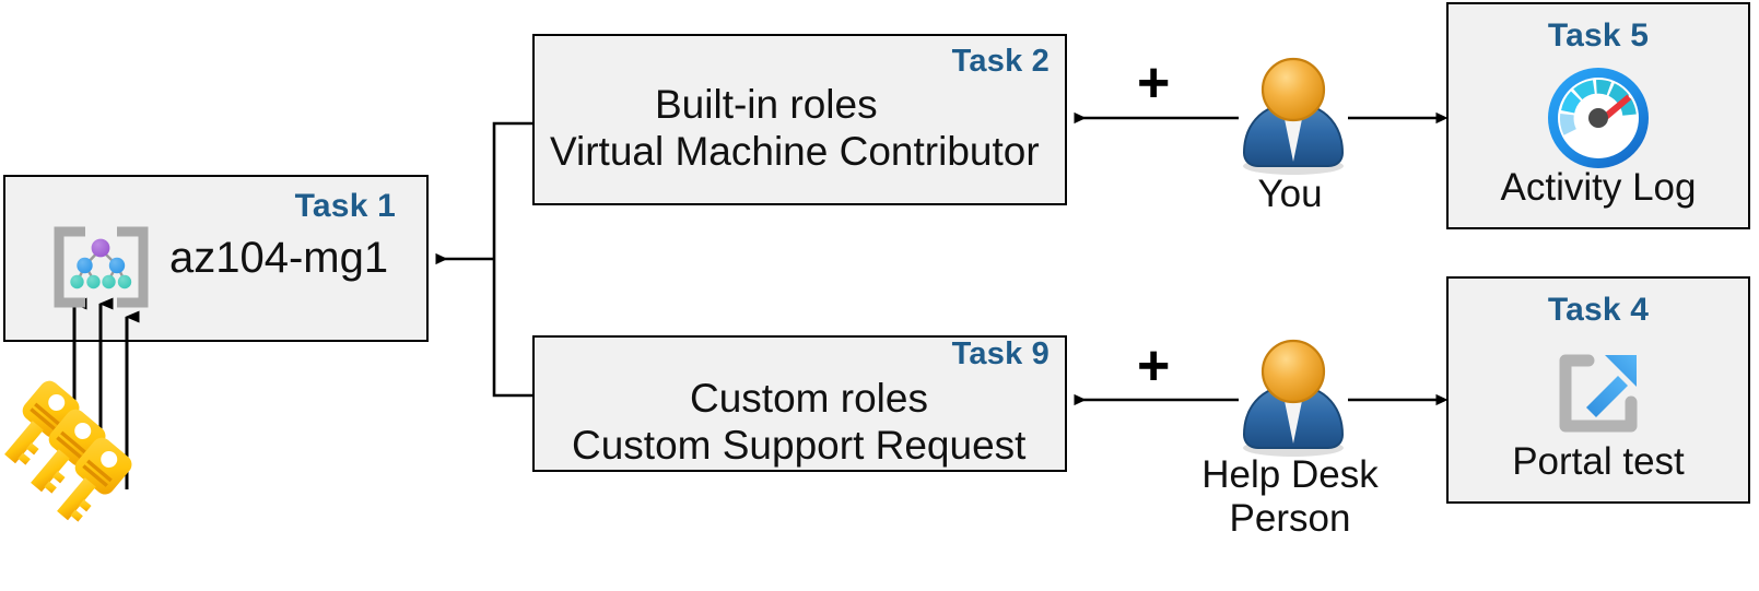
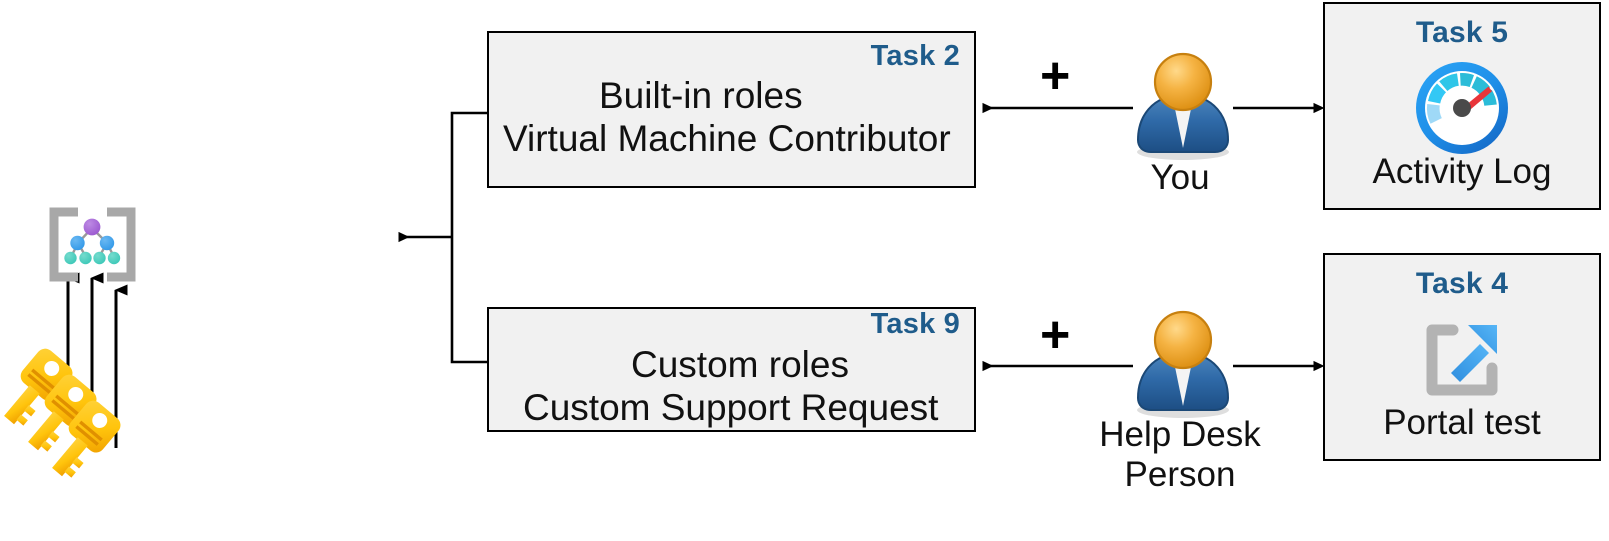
- Task 1
- az104-mg1
  Task 2
  Built-in roles
  Virtual Machine Contributor
  Task 9
  Custom roles
  Custom Support Request
  Task 5
  Activity Log
  Task 4
  Portal test
  +
  +
  You
  Help Desk
  Person
